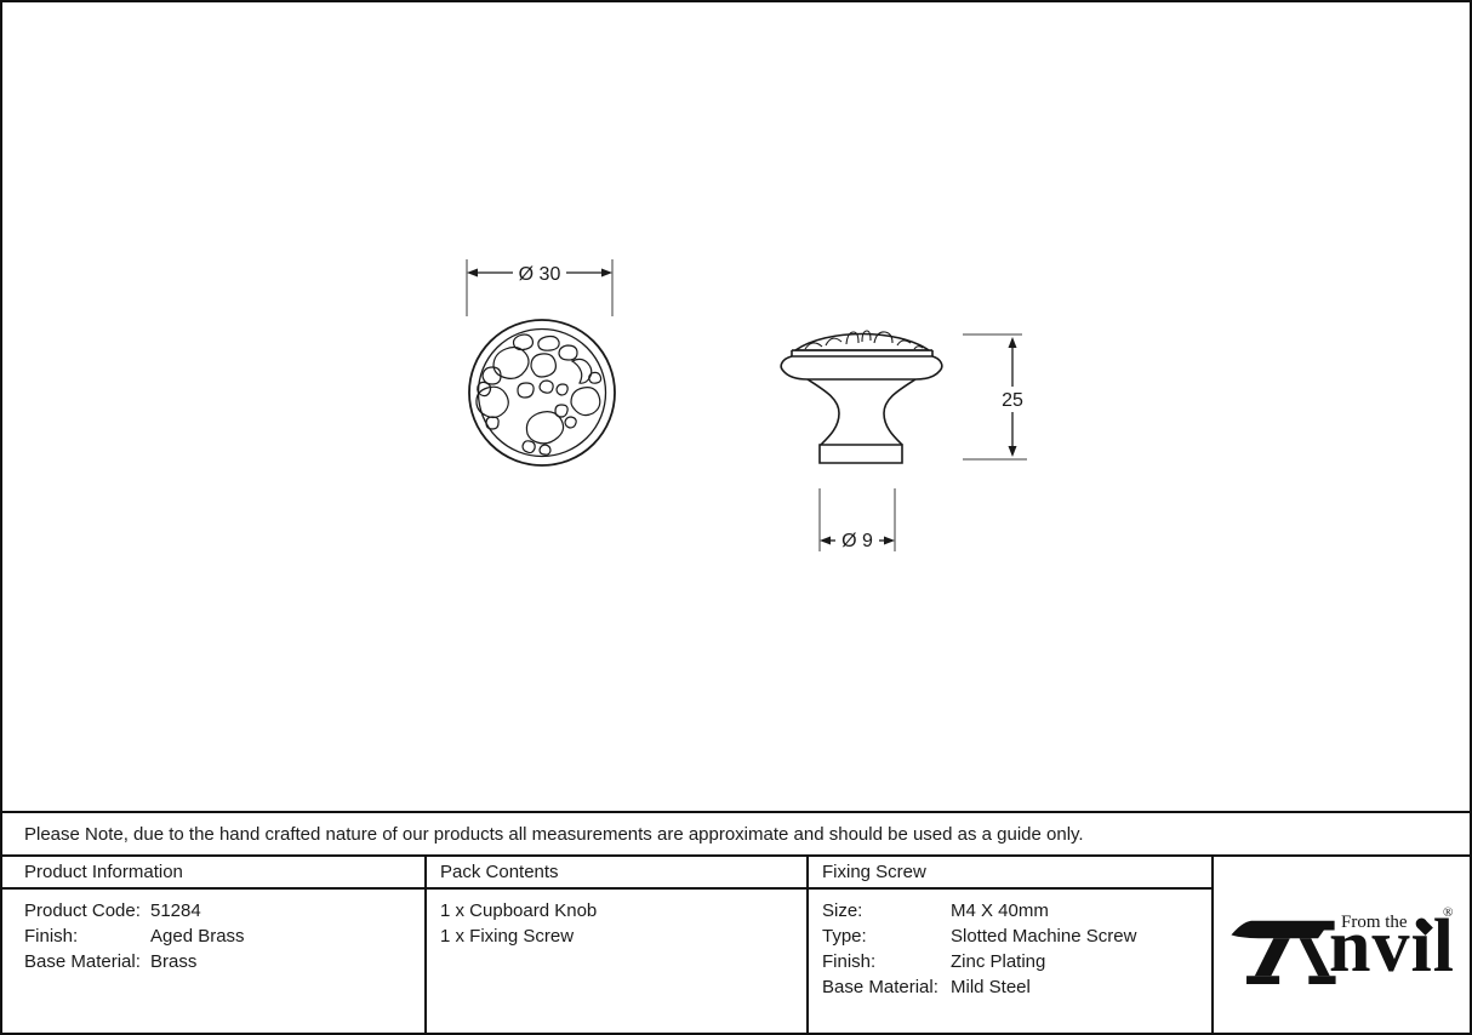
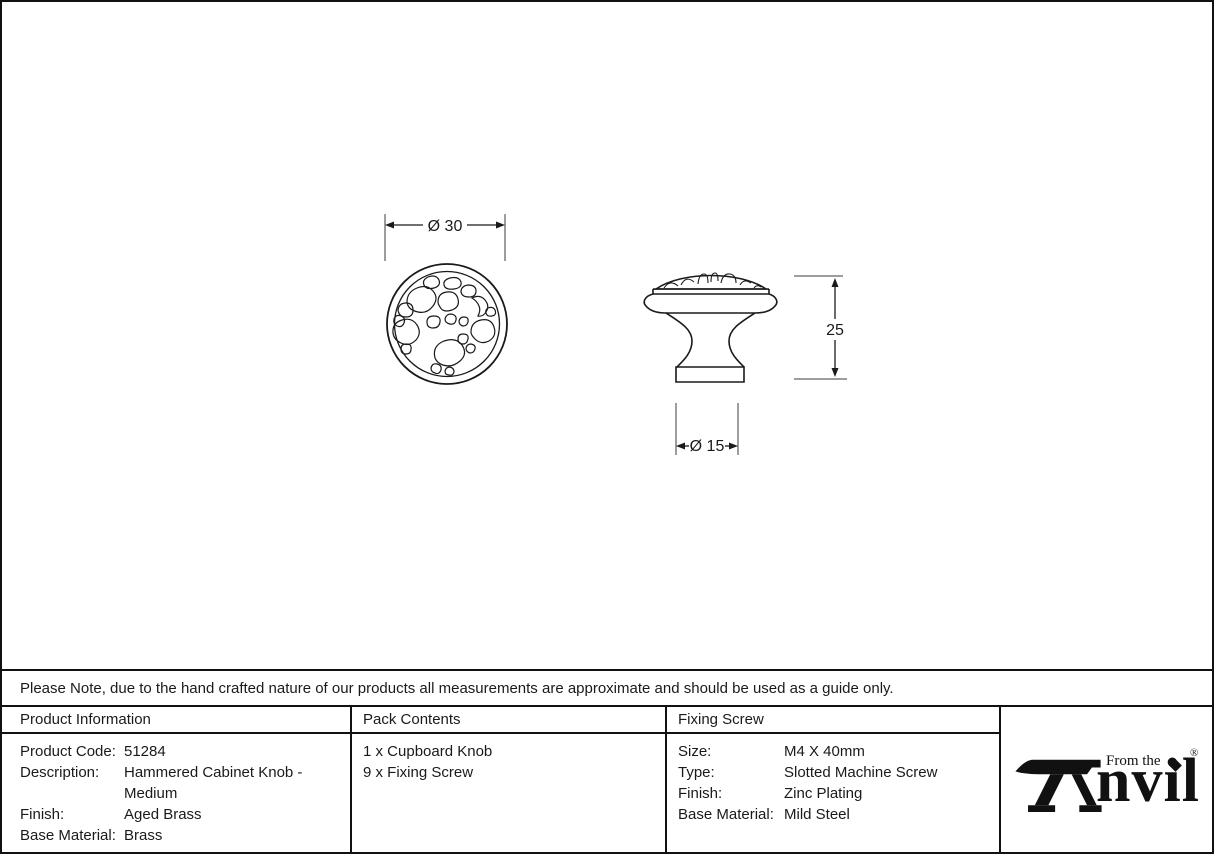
  Ø 30
  25
- Ø 9
+ Ø 15
  Please Note, due to the hand crafted nature of our products all measurements are approximate and should be used as a guide only.
  Product Information
  Pack Contents
  Fixing Screw
  Product Code:
  51284
+ Description:
+ Hammered Cabinet Knob - Medium
  Finish:
  Aged Brass
  Base Material:
  Brass
  1 x Cupboard Knob
- 1 x Fixing Screw
+ 9 x Fixing Screw
  Size:
  M4 X 40mm
  Type:
  Slotted Machine Screw
  Finish:
  Zinc Plating
  Base Material:
  Mild Steel
  From the
  nvil
  ®
